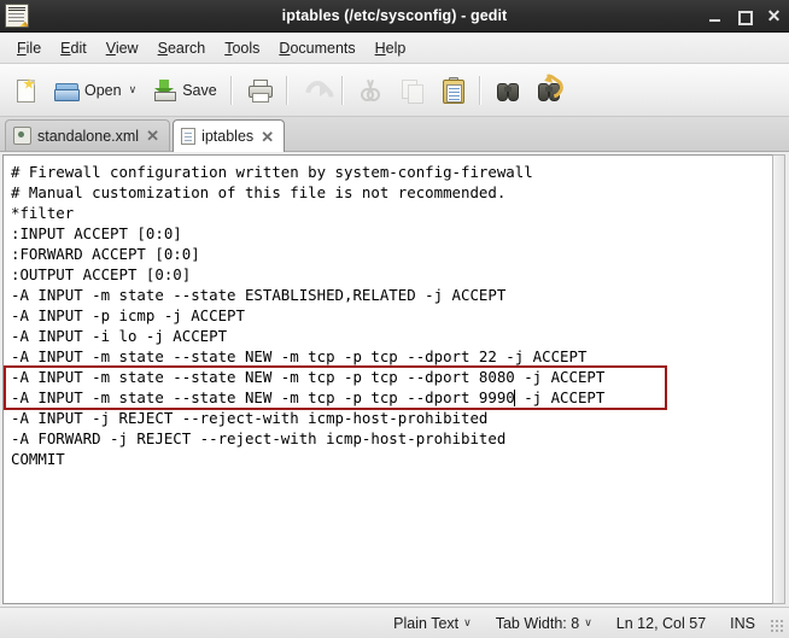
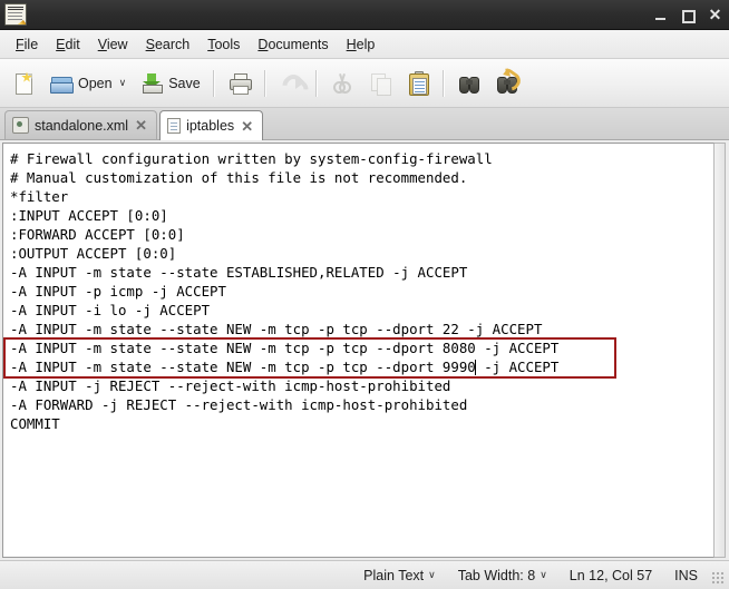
- iptables (/etc/sysconfig) - gedit
  ✕
  File
  Edit
  View
  Search
  Tools
  Documents
  Help
  Open
  ∨
  Save
  standalone.xml
  ✕
  iptables
  ✕
  # Firewall configuration written by system-config-firewall
  # Manual customization of this file is not recommended.
  *filter
  :INPUT ACCEPT [0:0]
  :FORWARD ACCEPT [0:0]
  :OUTPUT ACCEPT [0:0]
  -A INPUT -m state --state ESTABLISHED,RELATED -j ACCEPT
  -A INPUT -p icmp -j ACCEPT
  -A INPUT -i lo -j ACCEPT
  -A INPUT -m state --state NEW -m tcp -p tcp --dport 22 -j ACCEPT
  -A INPUT -m state --state NEW -m tcp -p tcp --dport 8080 -j ACCEPT
  -A INPUT -m state --state NEW -m tcp -p tcp --dport 9990 -j ACCEPT
  -A INPUT -j REJECT --reject-with icmp-host-prohibited
  -A FORWARD -j REJECT --reject-with icmp-host-prohibited
  COMMIT
  Plain Text
  ∨
  Tab Width: 8
  ∨
  Ln 12, Col 57
  INS
